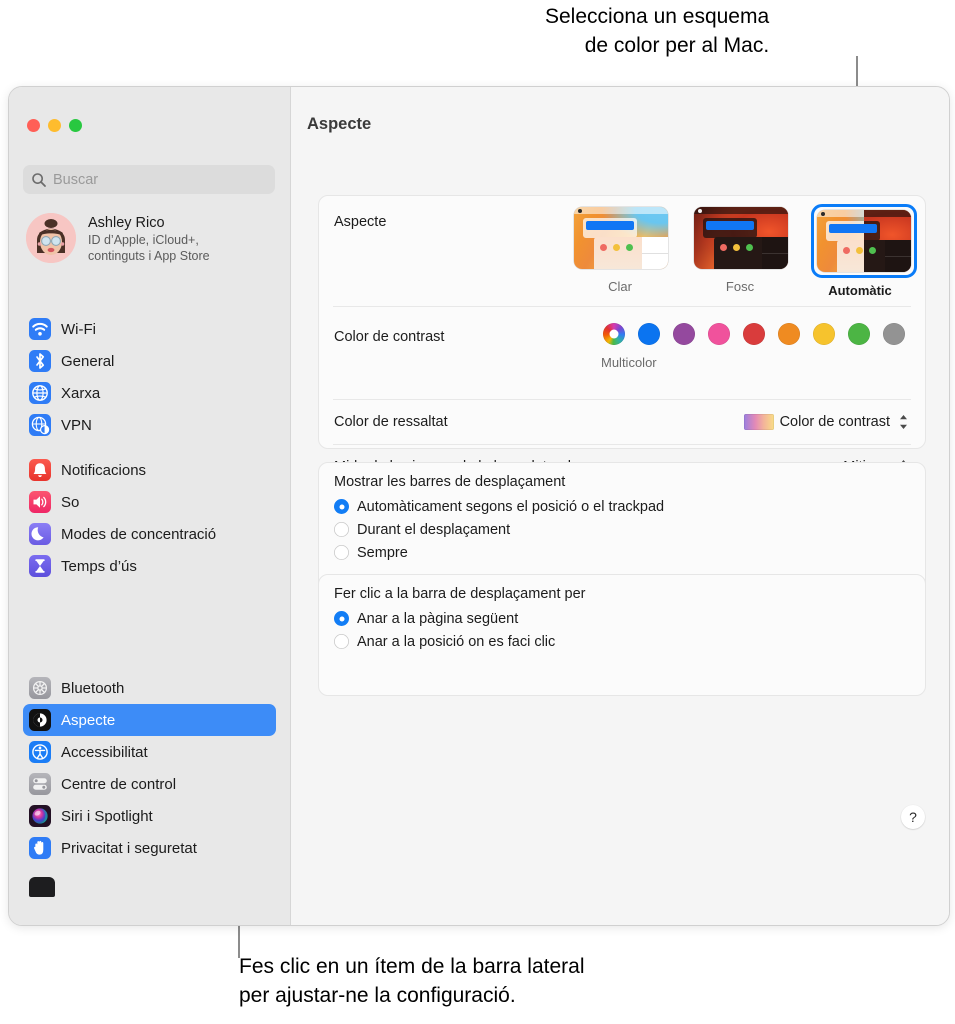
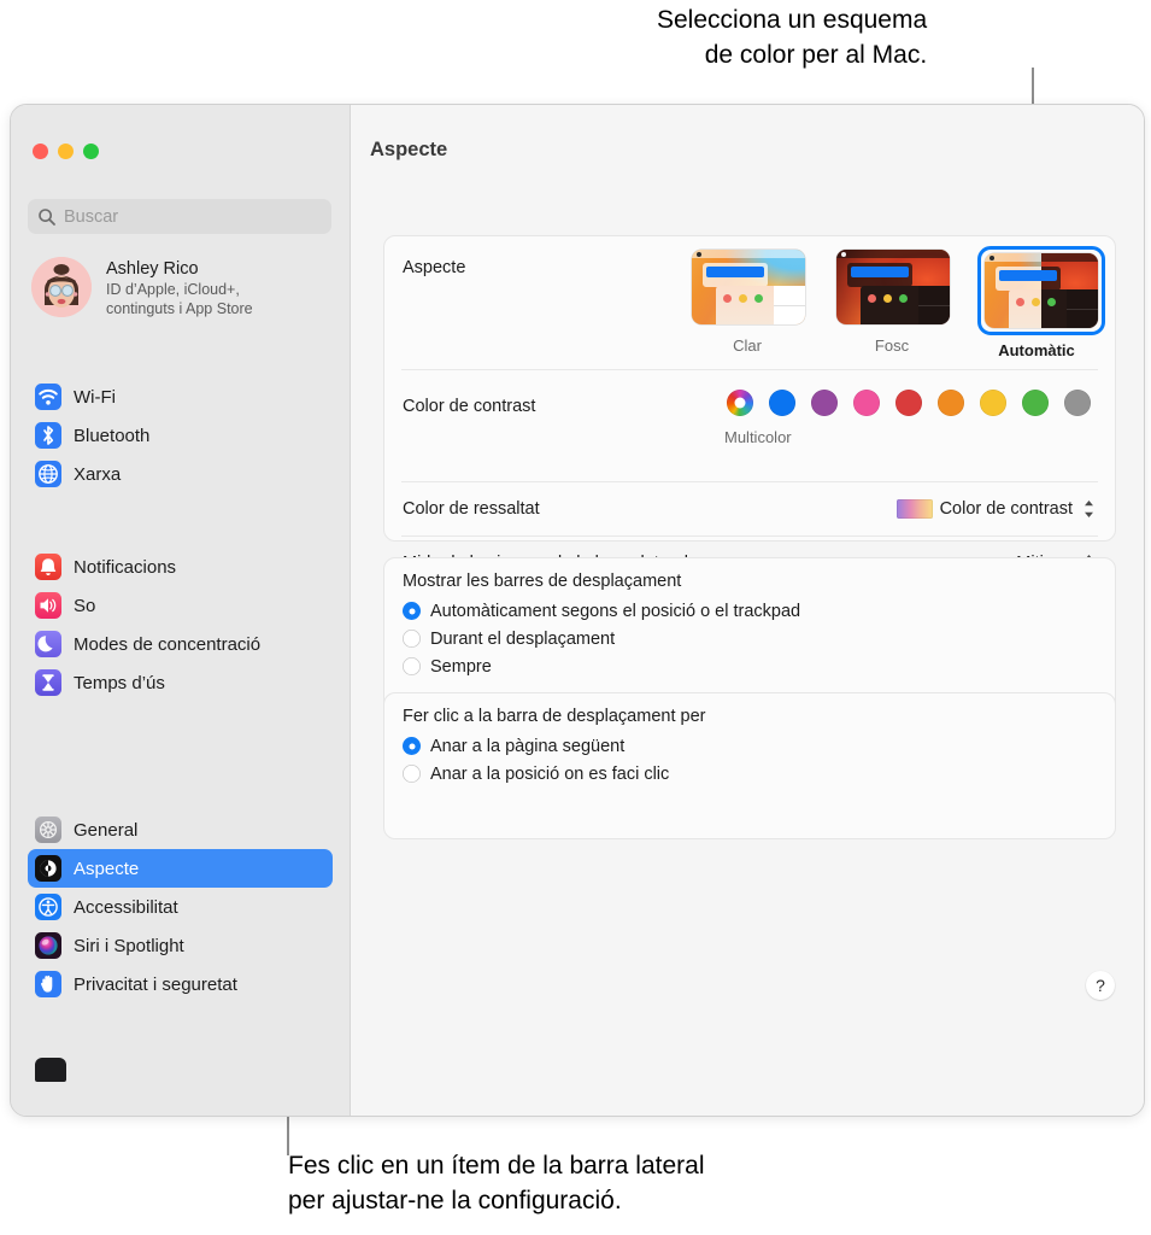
  Selecciona un esquema
  de color per al Mac.
  Fes clic en un ítem de la barra lateral
  per ajustar-ne la configuració.
  Buscar
  Ashley Rico
  ID d’Apple, iCloud+,
  continguts i App Store
  Wi-Fi
- General
+ Bluetooth
  Xarxa
- VPN
  Notificacions
  So
  Modes de concentració
  Temps d’ús
- Bluetooth
+ General
  Aspecte
  Accessibilitat
- Centre de control
  Siri i Spotlight
  Privacitat i seguretat
  Aspecte
  Aspecte
  Clar
  Fosc
  Automàtic
  Color de contrast
  Multicolor
  Color de ressaltat
  Color de contrast
  Mostrar les barres de desplaçament
  Automàticament segons el posició o el trackpad
  Durant el desplaçament
  Sempre
  Fer clic a la barra de desplaçament per
  Anar a la pàgina següent
  Anar a la posició on es faci clic
  ?
